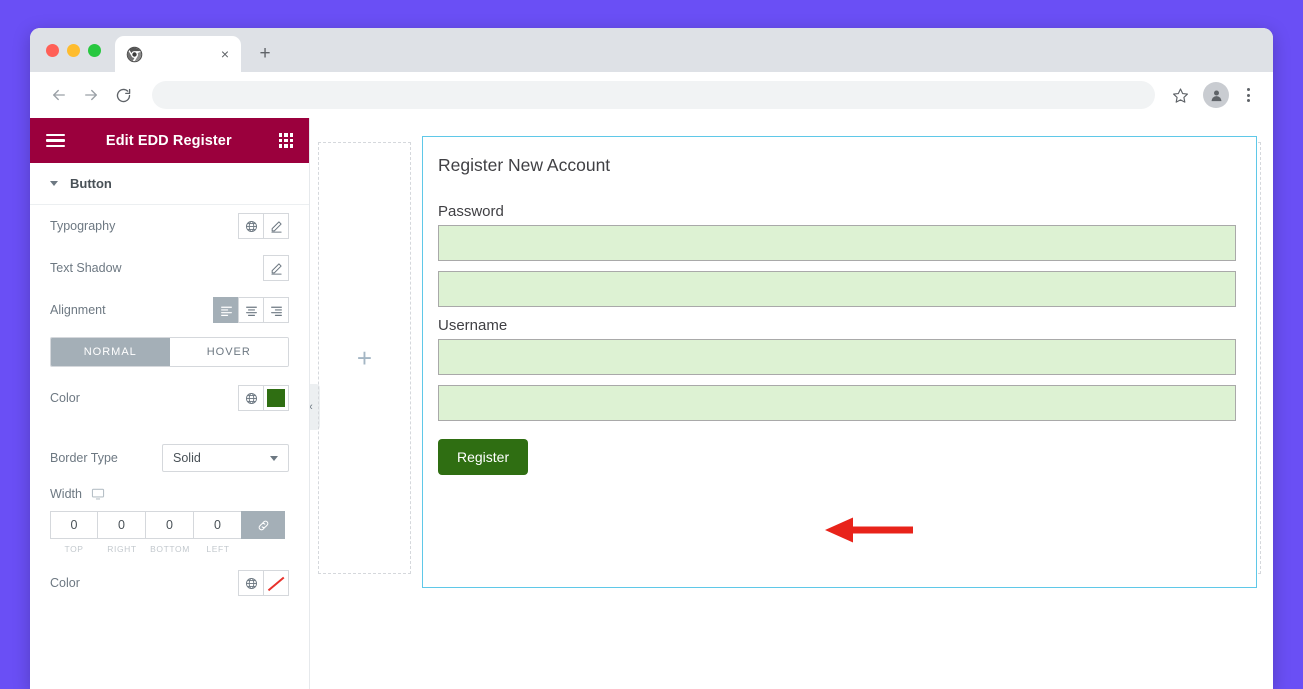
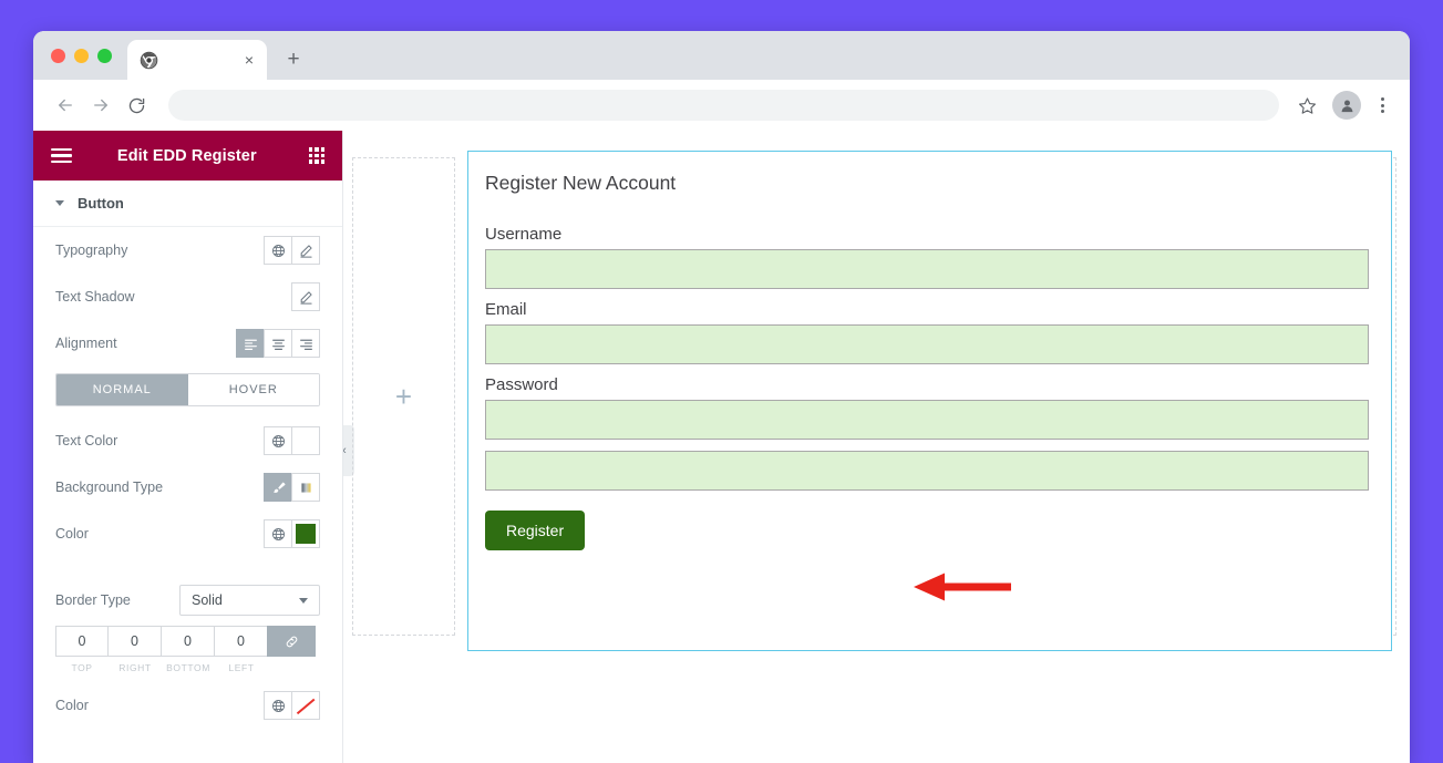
  ×
  +
  Edit EDD Register
  Button
  Typography
  Text Shadow
  Alignment
  NORMAL
  HOVER
+ Text Color
+ Background Type
  Color
  Border Type
  Solid
- Width
  0
  TOP
  0
  RIGHT
  0
  BOTTOM
  0
  LEFT
  Color
  ‹
  +
  Register New Account
- Password
+ Username
+ Email
- Username
+ Password
  Register
